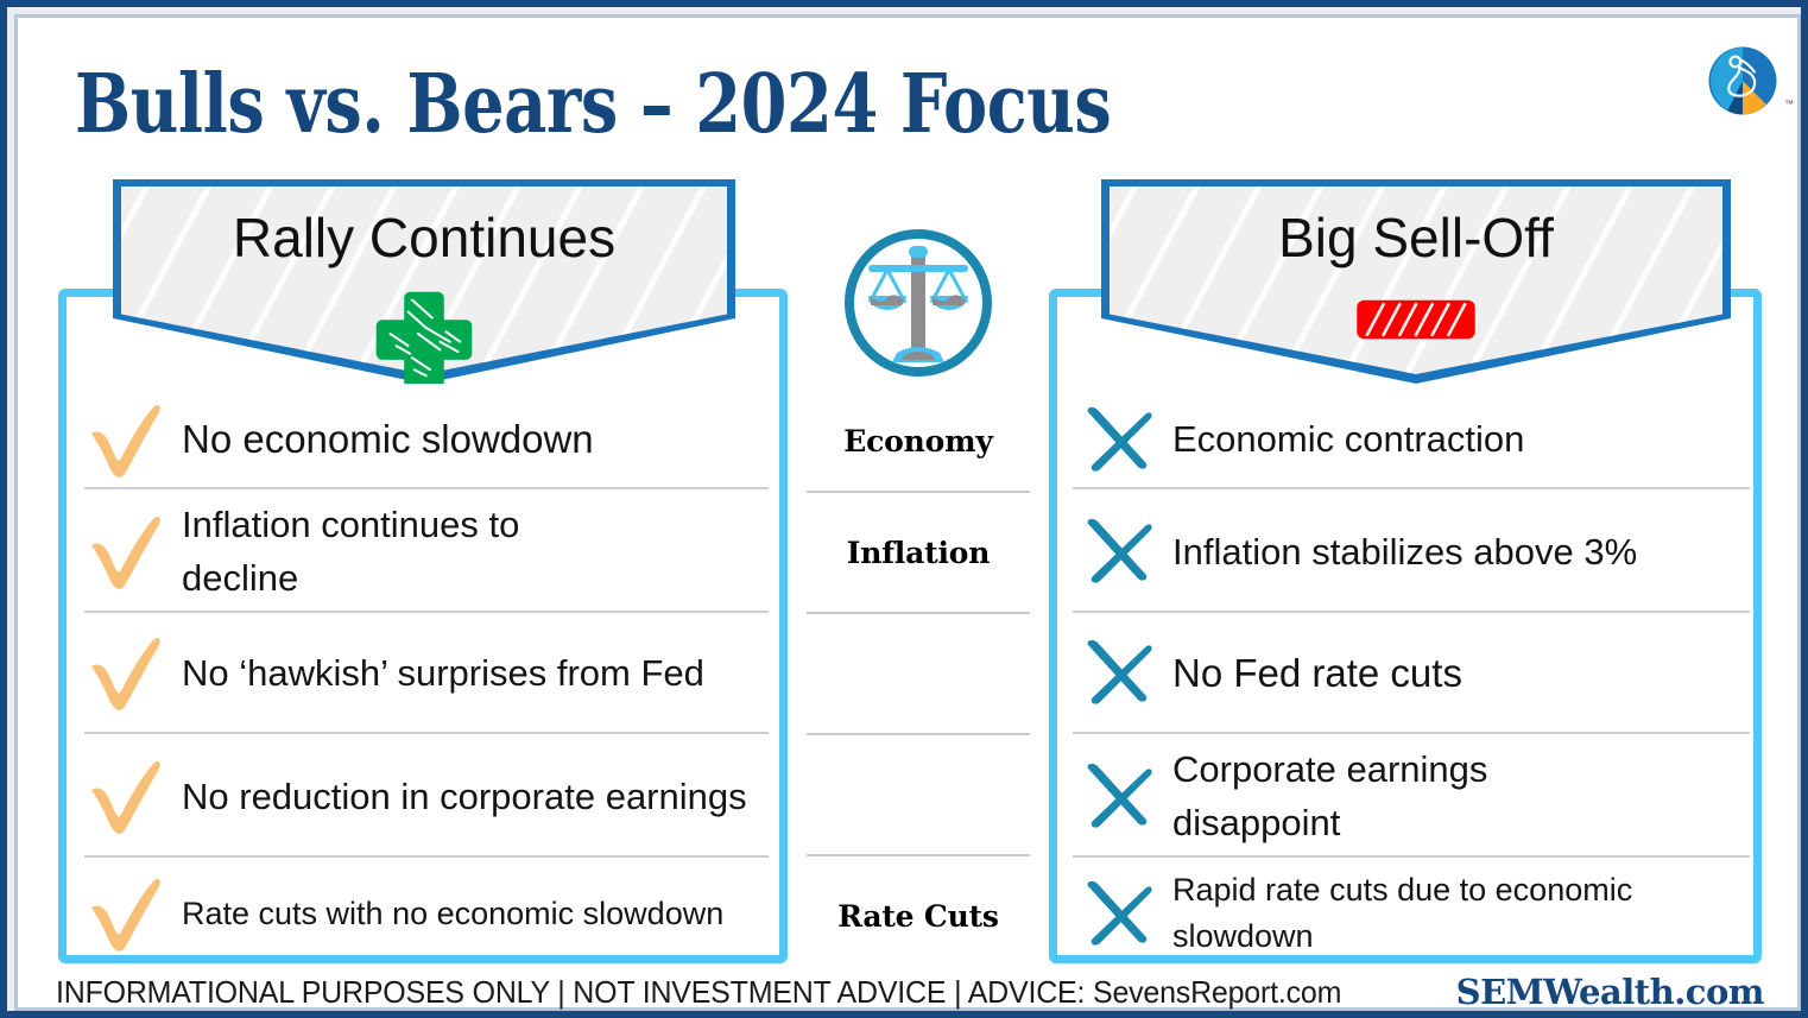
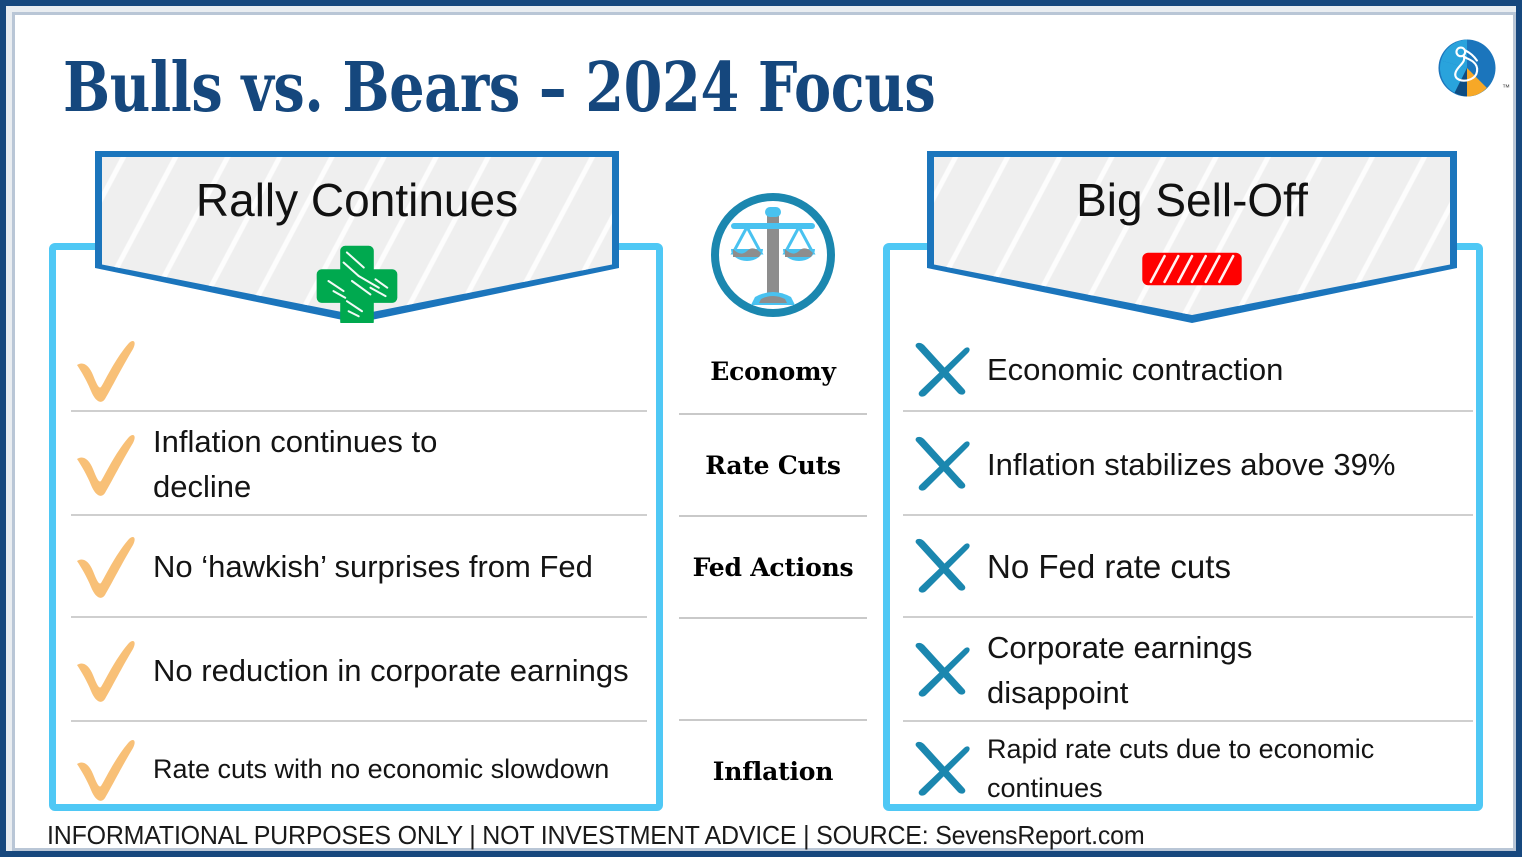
  Bulls vs. Bears – 2024 Focus
  ™
  Rally Continues
  Big Sell-Off
  Economy
- Inflation
+ Rate Cuts
+ Fed Actions
- Rate Cuts
+ Inflation
- No economic slowdown
  Inflation continues to decline
  No ‘hawkish’ surprises from Fed
  No reduction in corporate earnings
  Rate cuts with no economic slowdown
  Economic contraction
- Inflation stabilizes above 3%
+ Inflation stabilizes above 39%
  No Fed rate cuts
  Corporate earnings disappoint
- Rapid rate cuts due to economic slowdown
+ Rapid rate cuts due to economic continues
- INFORMATIONAL PURPOSES ONLY | NOT INVESTMENT ADVICE | ADVICE: SevensReport.com
+ INFORMATIONAL PURPOSES ONLY | NOT INVESTMENT ADVICE | SOURCE: SevensReport.com
- SEMWealth.com
